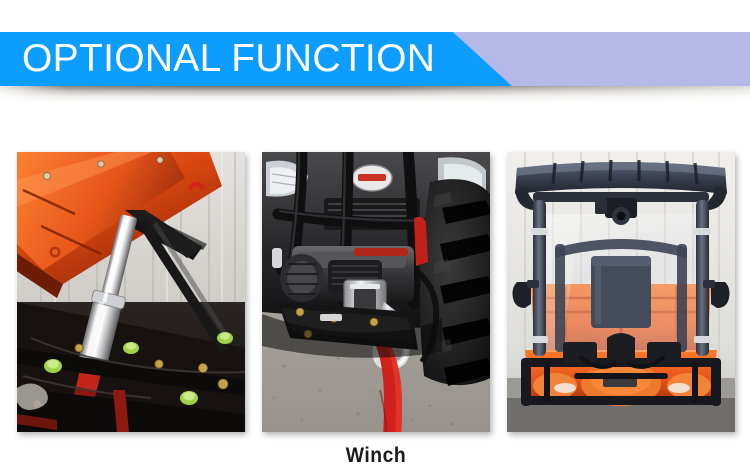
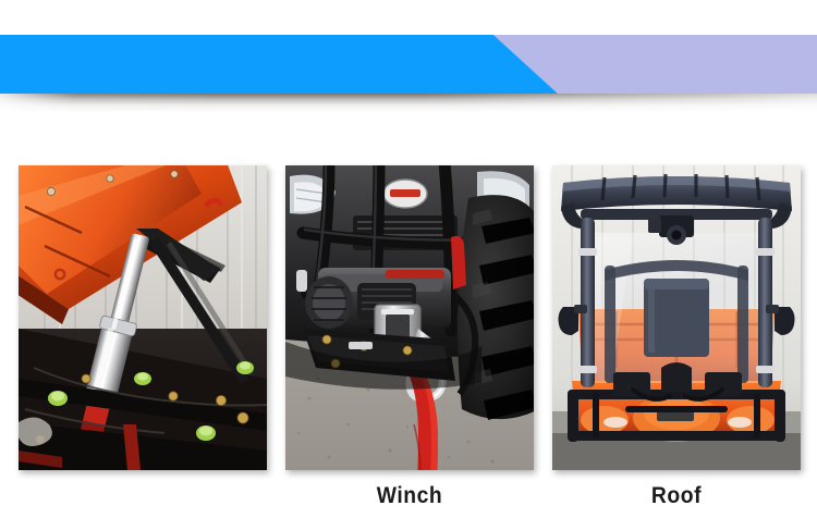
- OPTIONAL FUNCTION
  Winch
+ Roof
